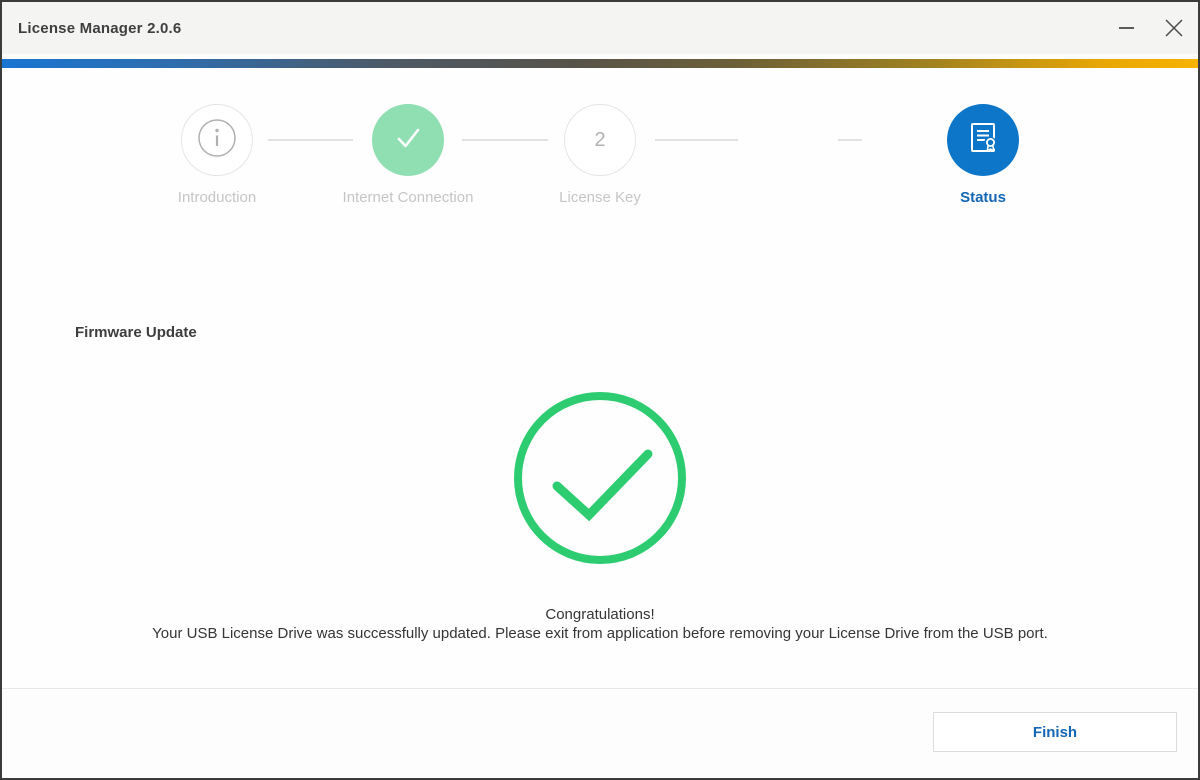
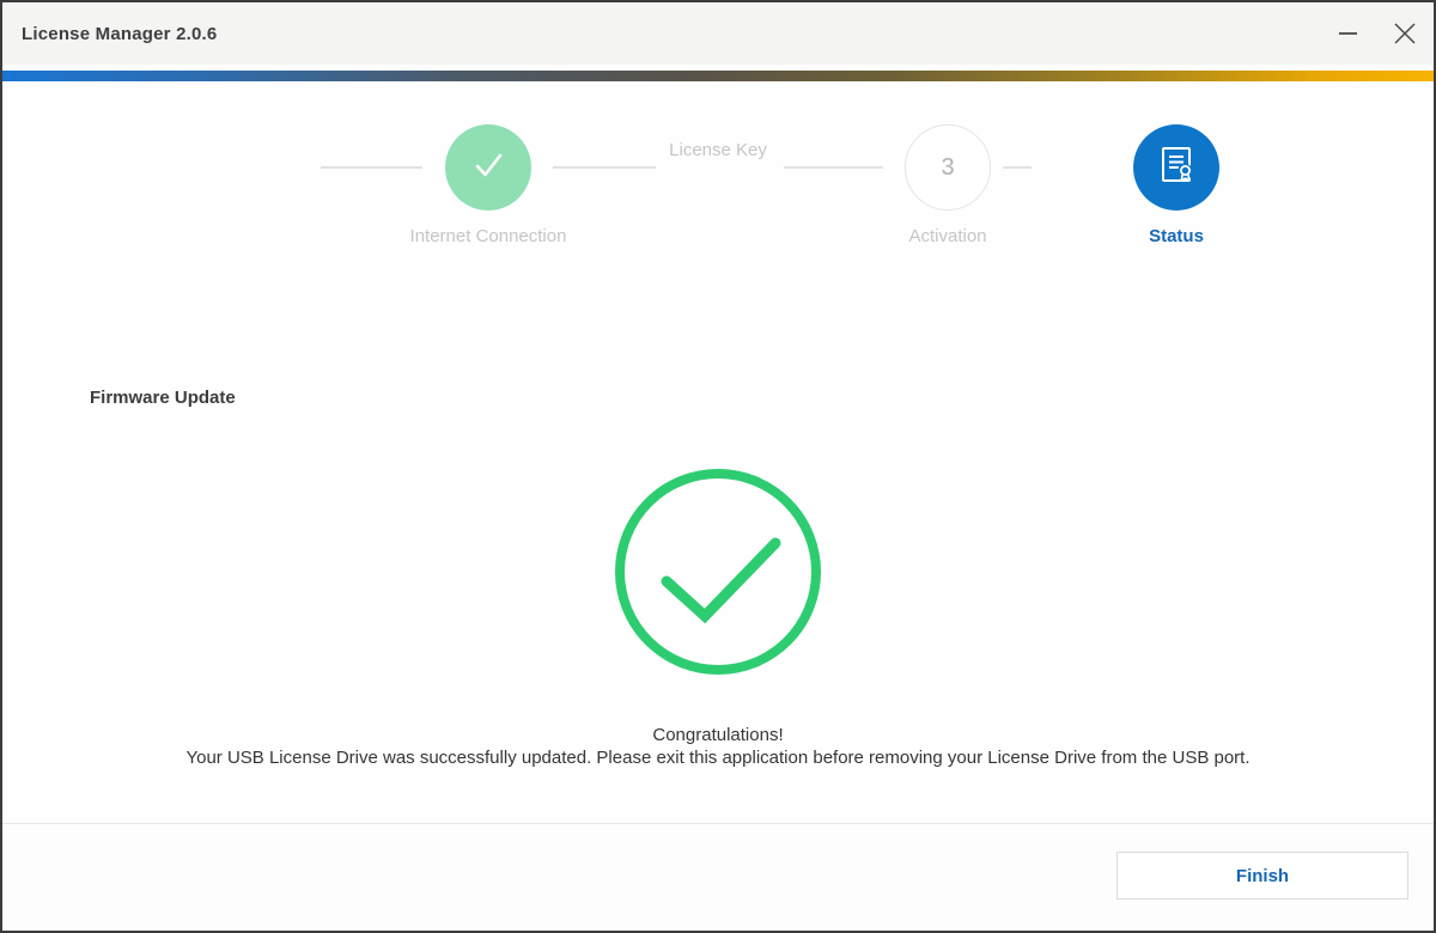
  License Manager 2.0.6
- Introduction
  Internet Connection
- 2
  License Key
+ 3
+ Activation
  Status
  Firmware Update
  Congratulations!
- Your USB License Drive was successfully updated. Please exit from application before removing your License Drive from the USB port.
+ Your USB License Drive was successfully updated. Please exit this application before removing your License Drive from the USB port.
  Finish
